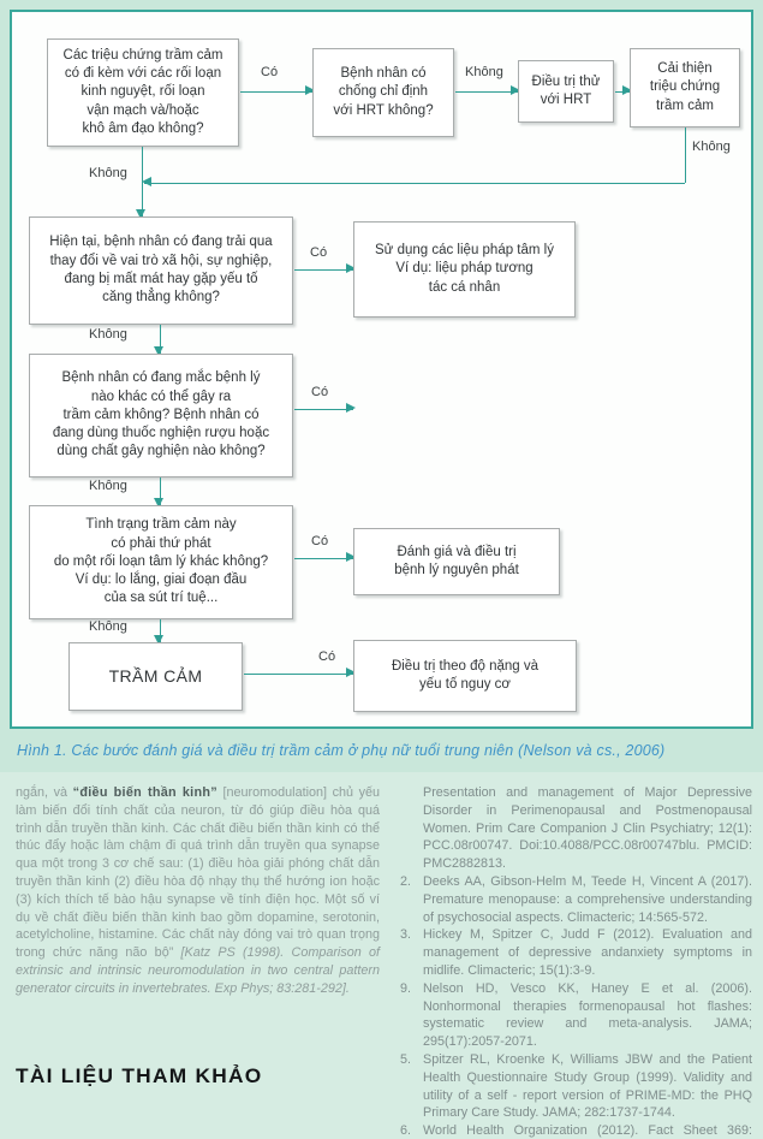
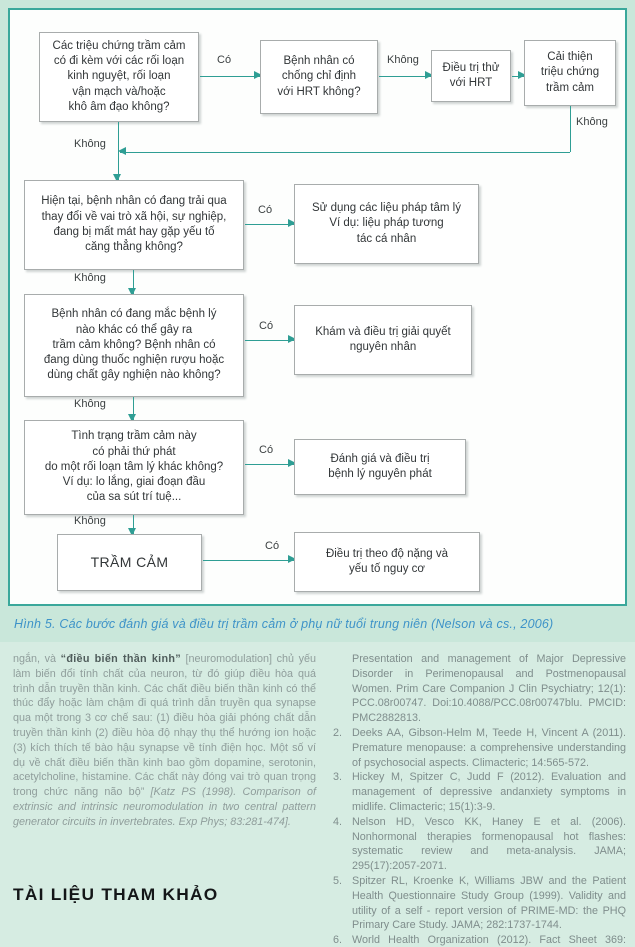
  Các triệu chứng trầm cảm
  có đi kèm với các rối loạn
  kinh nguyệt, rối loạn
  vận mạch và/hoặc
  khô âm đạo không?
  Có
  Bệnh nhân có
  chống chỉ định
  với HRT không?
  Không
  Điều trị thử
  với HRT
  Cải thiện
  triệu chứng
  trầm cảm
  Không
  Không
  Hiện tại, bệnh nhân có đang trải qua
  thay đổi về vai trò xã hội, sự nghiệp,
  đang bị mất mát hay gặp yếu tố
  căng thẳng không?
  Có
  Sử dụng các liệu pháp tâm lý
  Ví dụ: liệu pháp tương
  tác cá nhân
  Không
  Bệnh nhân có đang mắc bệnh lý
  nào khác có thể gây ra
  trầm cảm không? Bệnh nhân có
  đang dùng thuốc nghiện rượu hoặc
  dùng chất gây nghiện nào không?
  Có
+ Khám và điều trị giải quyết
+ nguyên nhân
  Không
  Tình trạng trầm cảm này
  có phải thứ phát
  do một rối loạn tâm lý khác không?
  Ví dụ: lo lắng, giai đoạn đầu
  của sa sút trí tuệ...
  Có
  Đánh giá và điều trị
  bệnh lý nguyên phát
  Không
  TRẦM CẢM
  Có
  Điều trị theo độ nặng và
  yếu tố nguy cơ
- Hình 1. Các bước đánh giá và điều trị trầm cảm ở phụ nữ tuổi trung niên (Nelson và cs., 2006)
+ Hình 5. Các bước đánh giá và điều trị trầm cảm ở phụ nữ tuổi trung niên (Nelson và cs., 2006)
- ngắn, và “điều biến thần kinh” [neuromodulation] chủ yếu làm biến đổi tính chất của neuron, từ đó giúp điều hòa quá trình dẫn truyền thần kinh. Các chất điều biến thần kinh có thể thúc đẩy hoặc làm chậm đi quá trình dẫn truyền qua synapse qua một trong 3 cơ chế sau: (1) điều hòa giải phóng chất dẫn truyền thần kinh (2) điều hòa độ nhạy thụ thể hướng ion hoặc (3) kích thích tế bào hậu synapse về tính điện học. Một số ví dụ về chất điều biến thần kinh bao gồm dopamine, serotonin, acetylcholine, histamine. Các chất này đóng vai trò quan trọng trong chức năng não bộ” [Katz PS (1998). Comparison of extrinsic and intrinsic neuromodulation in two central pattern generator circuits in invertebrates. Exp Phys; 83:281-292].
+ ngắn, và “điều biến thần kinh” [neuromodulation] chủ yếu làm biến đổi tính chất của neuron, từ đó giúp điều hòa quá trình dẫn truyền thần kinh. Các chất điều biến thần kinh có thể thúc đẩy hoặc làm chậm đi quá trình dẫn truyền qua synapse qua một trong 3 cơ chế sau: (1) điều hòa giải phóng chất dẫn truyền thần kinh (2) điều hòa độ nhạy thụ thể hướng ion hoặc (3) kích thích tế bào hậu synapse về tính điện học. Một số ví dụ về chất điều biến thần kinh bao gồm dopamine, serotonin, acetylcholine, histamine. Các chất này đóng vai trò quan trọng trong chức năng não bộ” [Katz PS (1998). Comparison of extrinsic and intrinsic neuromodulation in two central pattern generator circuits in invertebrates. Exp Phys; 83:281-474].
  TÀI LIỆU THAM KHẢO
  Presentation and management of Major Depressive Disorder in Perimenopausal and Postmenopausal Women. Prim Care Companion J Clin Psychiatry; 12(1): PCC.08r00747. Doi:10.4088/PCC.08r00747blu. PMCID: PMC2882813.
  2.
- Deeks AA, Gibson-Helm M, Teede H, Vincent A (2017). Premature menopause: a comprehensive understanding of psychosocial aspects. Climacteric; 14:565-572.
+ Deeks AA, Gibson-Helm M, Teede H, Vincent A (2011). Premature menopause: a comprehensive understanding of psychosocial aspects. Climacteric; 14:565-572.
  3.
  Hickey M, Spitzer C, Judd F (2012). Evaluation and management of depressive andanxiety symptoms in midlife. Climacteric; 15(1):3-9.
- 9.
+ 4.
  Nelson HD, Vesco KK, Haney E et al. (2006). Nonhormonal therapies formenopausal hot flashes: systematic review and meta-analysis. JAMA; 295(17):2057-2071.
  5.
  Spitzer RL, Kroenke K, Williams JBW and the Patient Health Questionnaire Study Group (1999). Validity and utility of a self - report version of PRIME-MD: the PHQ Primary Care Study. JAMA; 282:1737-1744.
  6.
